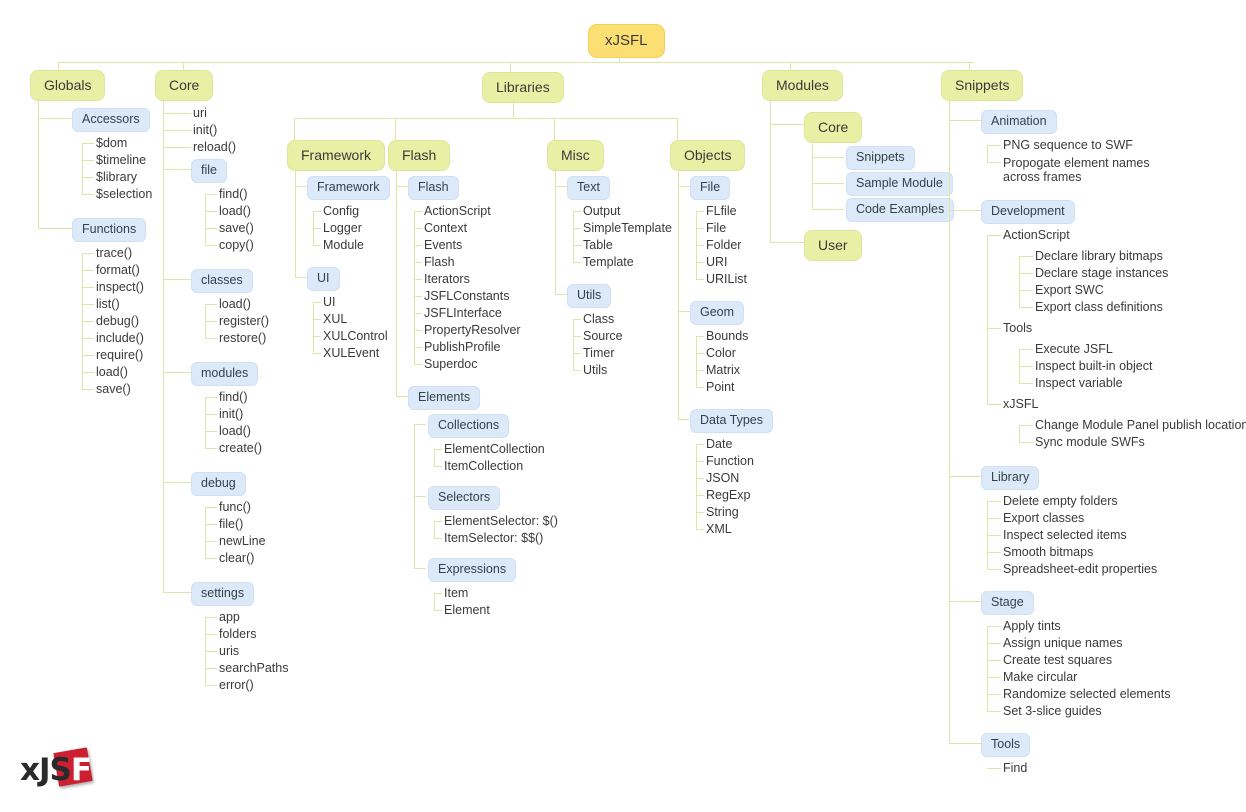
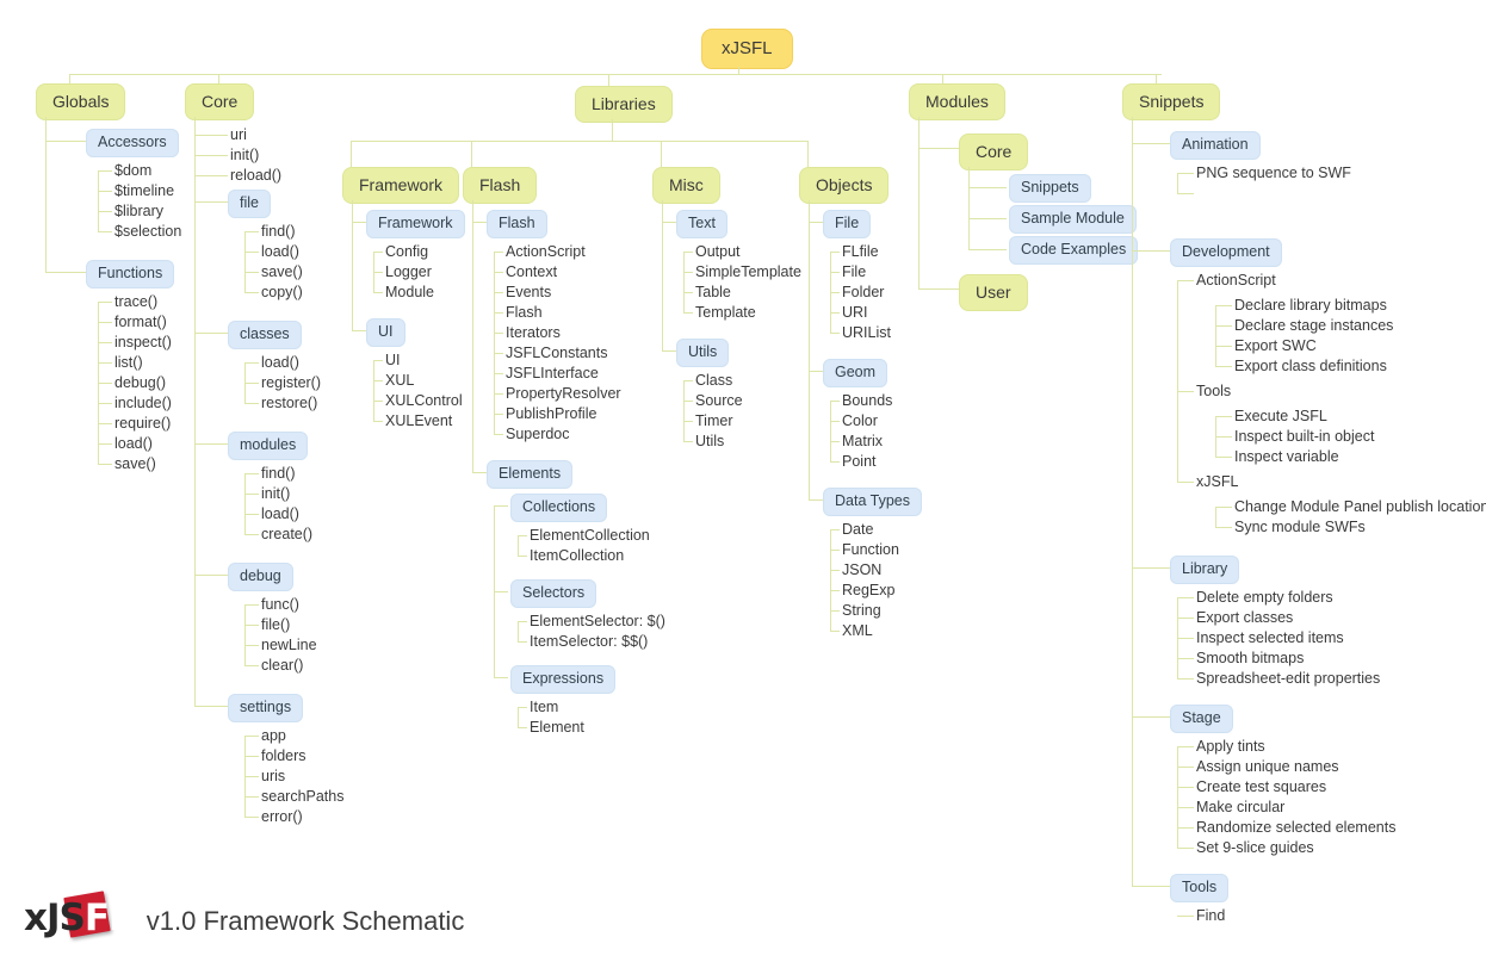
  xJSFL
  Globals
  Core
  Libraries
  Modules
  Snippets
  Accessors
  $dom
  $timeline
  $library
  $selection
  Functions
  trace()
  format()
  inspect()
  list()
  debug()
  include()
  require()
  load()
  save()
  uri
  init()
  reload()
  file
  find()
  load()
  save()
  copy()
  classes
  load()
  register()
  restore()
  modules
  find()
  init()
  load()
  create()
  debug
  func()
  file()
  newLine
  clear()
  settings
  app
  folders
  uris
  searchPaths
  error()
  Framework
  Framework
  Config
  Logger
  Module
  UI
  UI
  XUL
  XULControl
  XULEvent
  Flash
  Flash
  ActionScript
  Context
  Events
  Flash
  Iterators
  JSFLConstants
  JSFLInterface
  PropertyResolver
  PublishProfile
  Superdoc
  Elements
  Collections
  ElementCollection
  ItemCollection
  Selectors
  ElementSelector: $()
  ItemSelector: $$()
  Expressions
  Item
  Element
  Misc
  Text
  Output
  SimpleTemplate
  Table
  Template
  Utils
  Class
  Source
  Timer
  Utils
  Objects
  File
  FLfile
  File
  Folder
  URI
  URIList
  Geom
  Bounds
  Color
  Matrix
  Point
  Data Types
  Date
  Function
  JSON
  RegExp
  String
  XML
  Core
  Snippets
  Sample Module
  Code Examples
  User
  Animation
  PNG sequence to SWF
- Propogate element names across frames
  Development
  ActionScript
  Declare library bitmaps
  Declare stage instances
  Export SWC
  Export class definitions
  Tools
  Execute JSFL
  Inspect built-in object
  Inspect variable
  xJSFL
  Change Module Panel publish location
  Sync module SWFs
  Library
  Delete empty folders
  Export classes
  Inspect selected items
  Smooth bitmaps
  Spreadsheet-edit properties
  Stage
  Apply tints
  Assign unique names
  Create test squares
  Make circular
  Randomize selected elements
- Set 3-slice guides
+ Set 9-slice guides
  Tools
  Find
  xJSFL
+ v1.0 Framework Schematic
